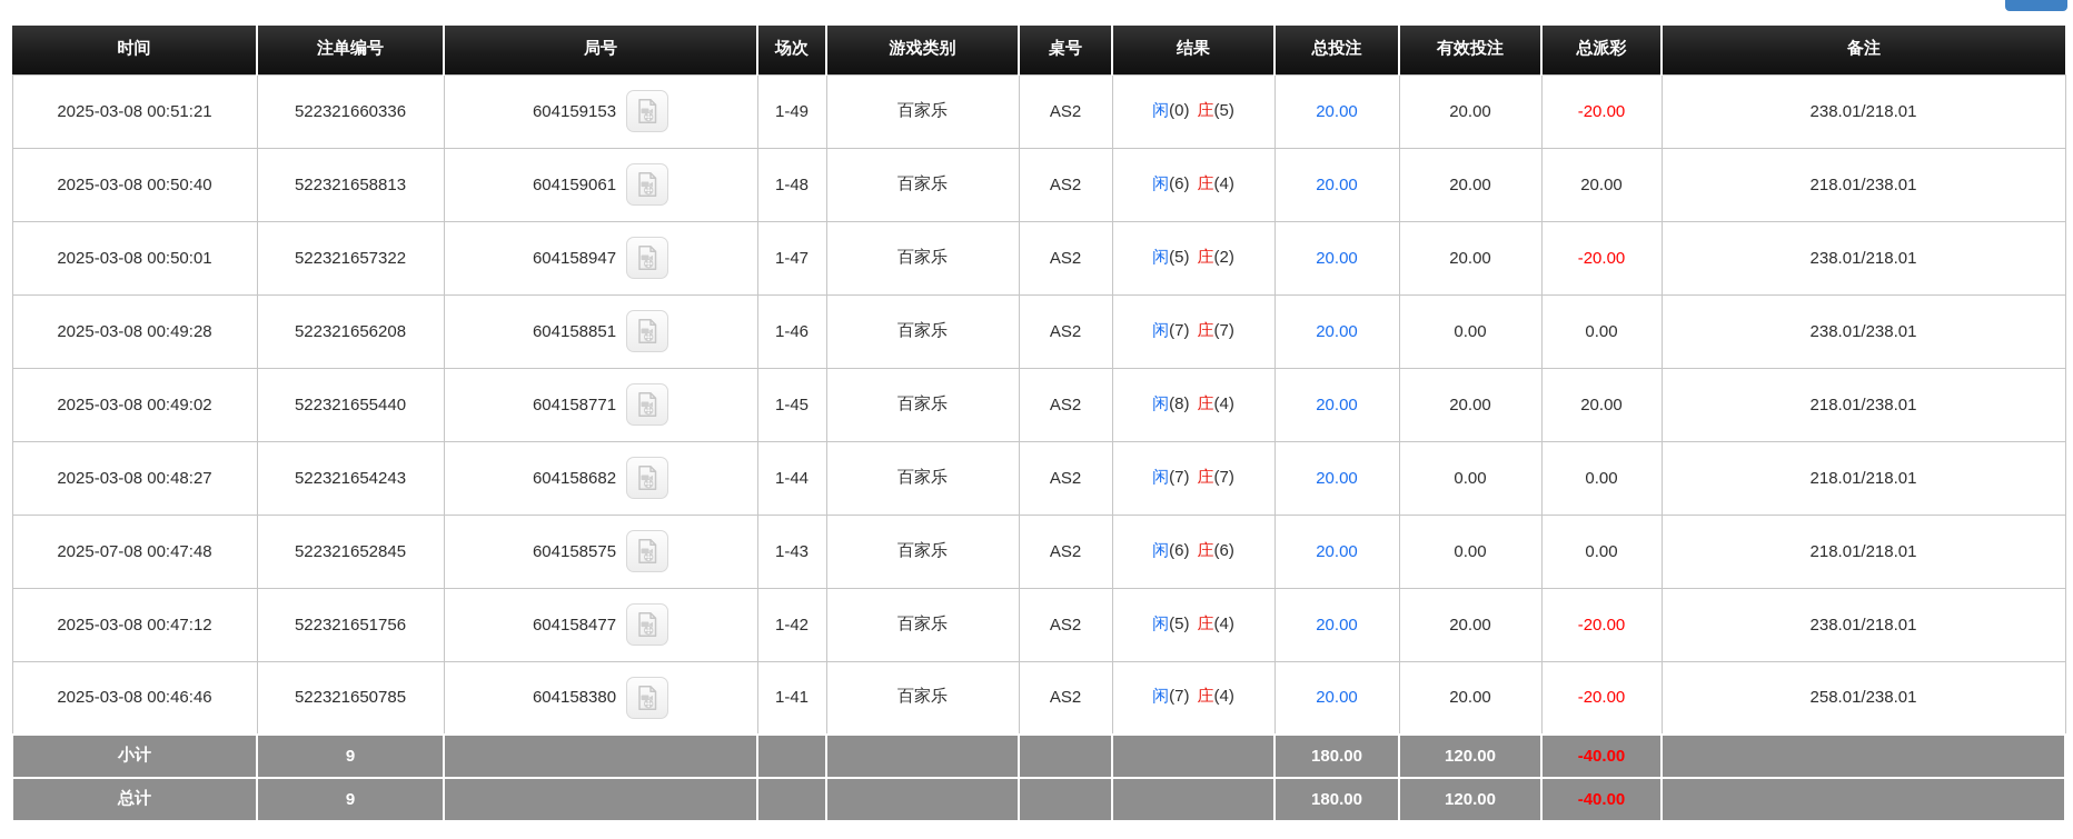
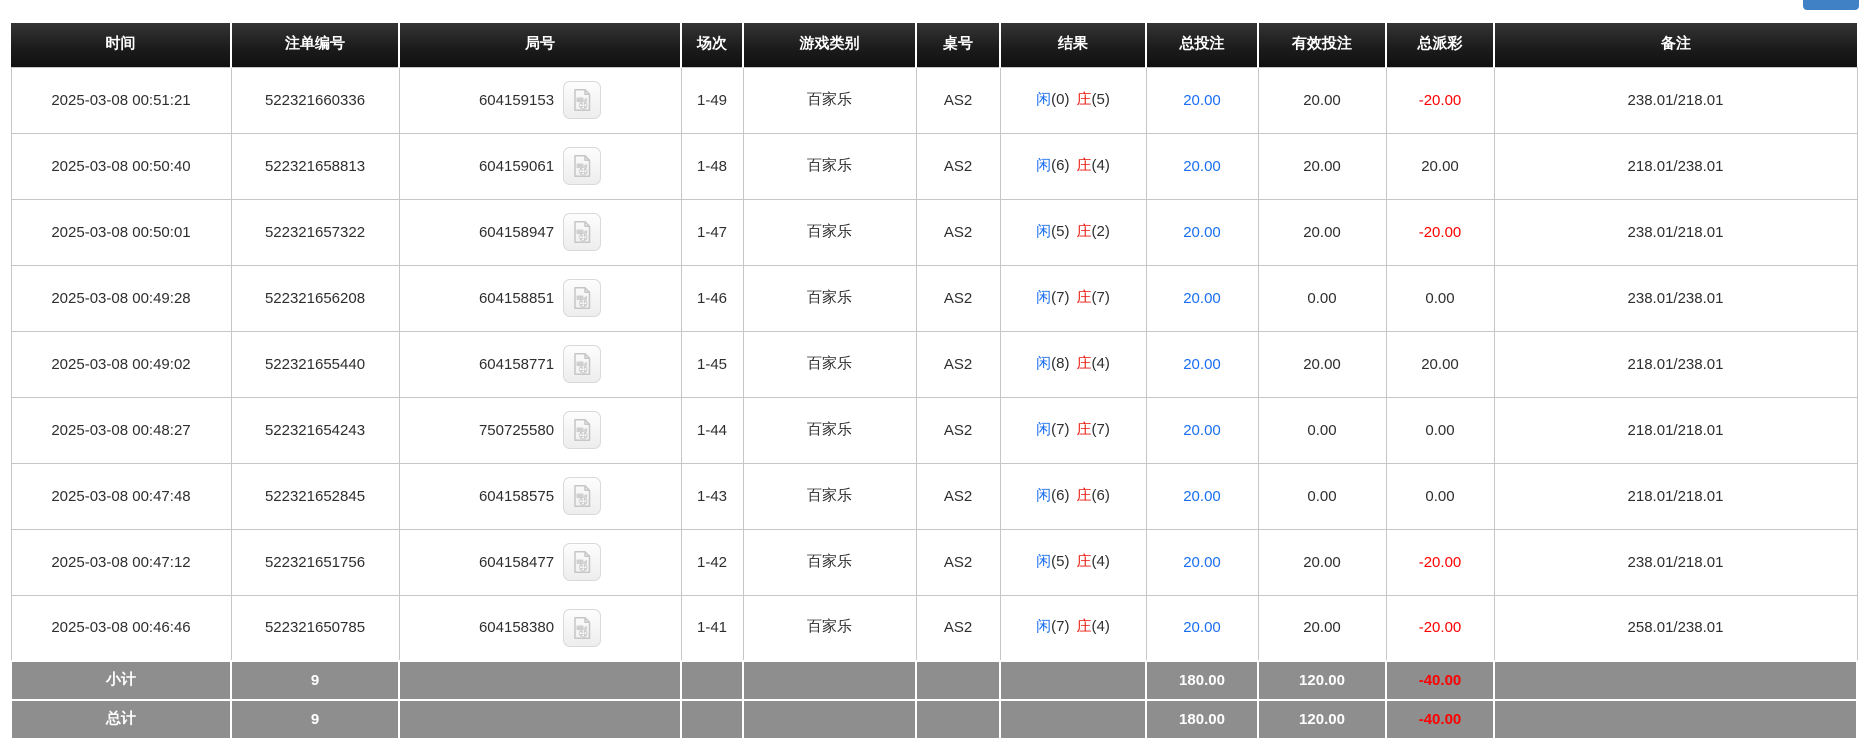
  时间	注单编号	局号	场次	游戏类别	桌号	结果	总投注	有效投注	总派彩	备注
  2025-03-08 00:51:21	522321660336	604159153	1-49	百家乐	AS2	闲(0) 庄(5)	20.00	20.00	-20.00	238.01/218.01
  2025-03-08 00:50:40	522321658813	604159061	1-48	百家乐	AS2	闲(6) 庄(4)	20.00	20.00	20.00	218.01/238.01
  2025-03-08 00:50:01	522321657322	604158947	1-47	百家乐	AS2	闲(5) 庄(2)	20.00	20.00	-20.00	238.01/218.01
  2025-03-08 00:49:28	522321656208	604158851	1-46	百家乐	AS2	闲(7) 庄(7)	20.00	0.00	0.00	238.01/238.01
  2025-03-08 00:49:02	522321655440	604158771	1-45	百家乐	AS2	闲(8) 庄(4)	20.00	20.00	20.00	218.01/238.01
- 2025-03-08 00:48:27	522321654243	604158682	1-44	百家乐	AS2	闲(7) 庄(7)	20.00	0.00	0.00	218.01/218.01
+ 2025-03-08 00:48:27	522321654243	750725580	1-44	百家乐	AS2	闲(7) 庄(7)	20.00	0.00	0.00	218.01/218.01
- 2025-07-08 00:47:48	522321652845	604158575	1-43	百家乐	AS2	闲(6) 庄(6)	20.00	0.00	0.00	218.01/218.01
+ 2025-03-08 00:47:48	522321652845	604158575	1-43	百家乐	AS2	闲(6) 庄(6)	20.00	0.00	0.00	218.01/218.01
  2025-03-08 00:47:12	522321651756	604158477	1-42	百家乐	AS2	闲(5) 庄(4)	20.00	20.00	-20.00	238.01/218.01
  2025-03-08 00:46:46	522321650785	604158380	1-41	百家乐	AS2	闲(7) 庄(4)	20.00	20.00	-20.00	258.01/238.01
  小计	9						180.00	120.00	-40.00
  总计	9						180.00	120.00	-40.00
